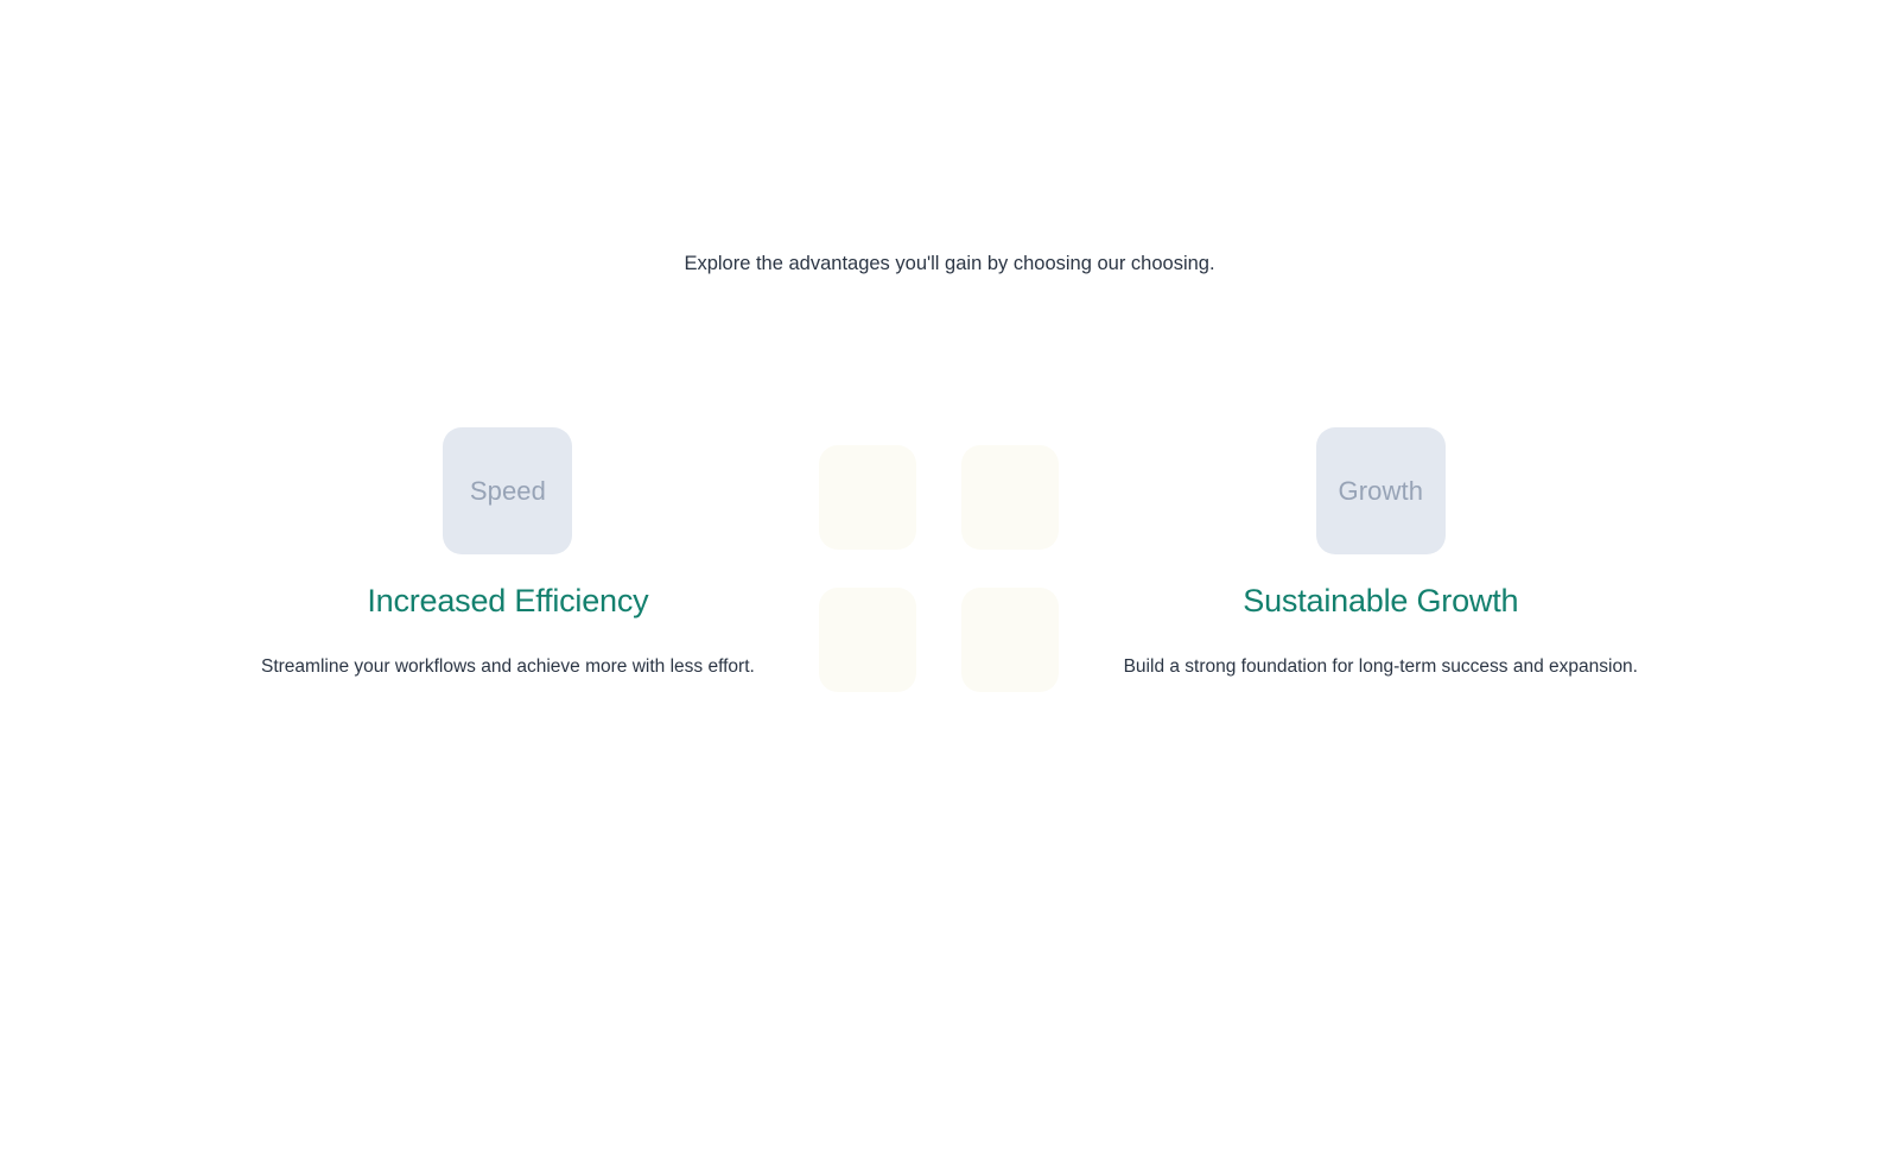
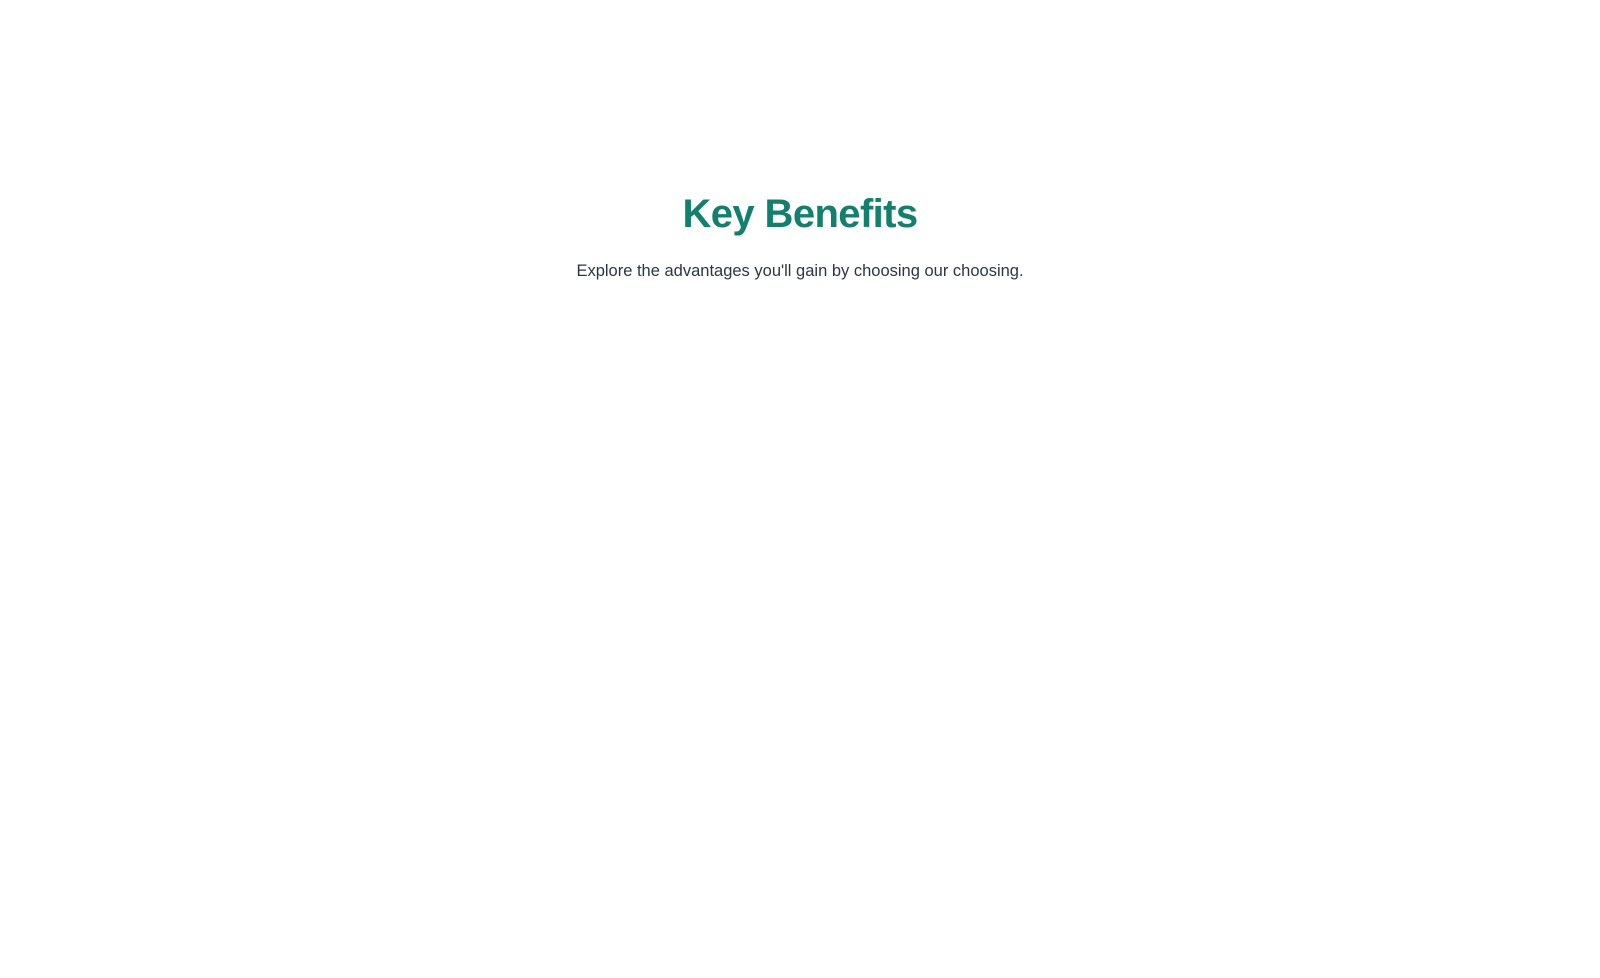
+ Key Benefits
  Explore the advantages you'll gain by choosing our choosing.
- Speed
- Increased Efficiency
- Streamline your workflows and achieve more with less effort.
- Growth
- Sustainable Growth
- Build a strong foundation for long-term success and expansion.
